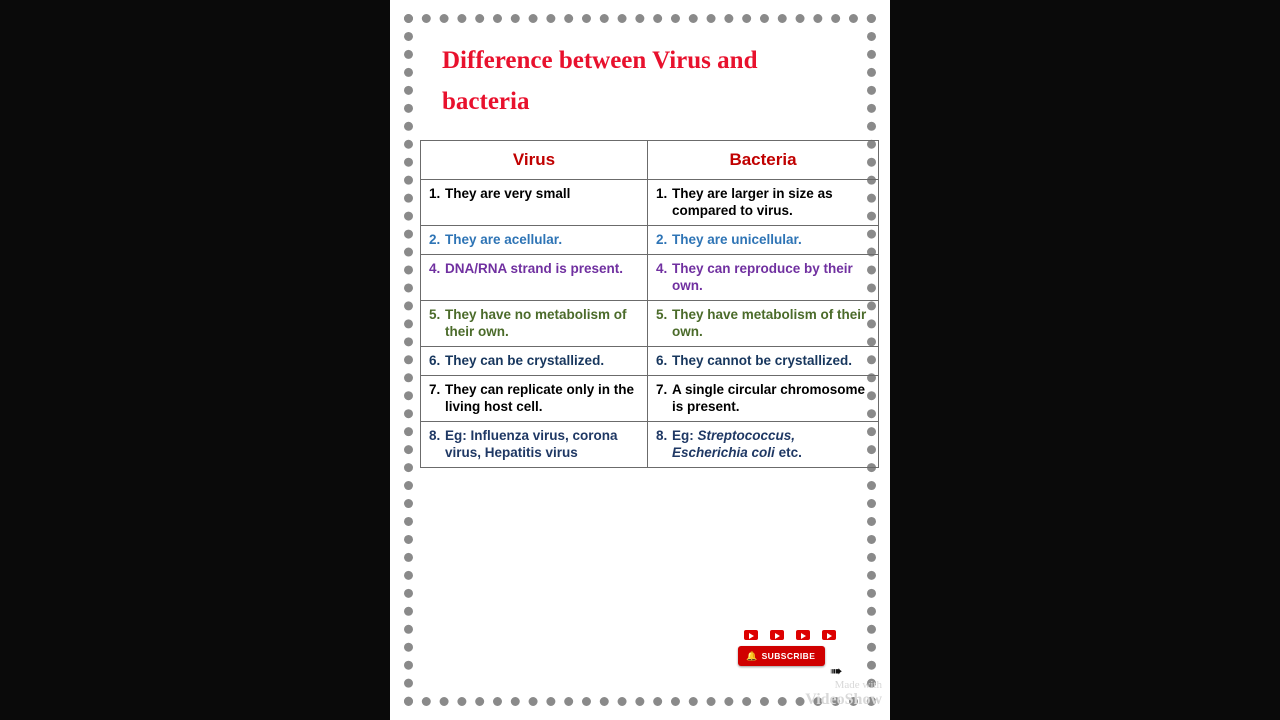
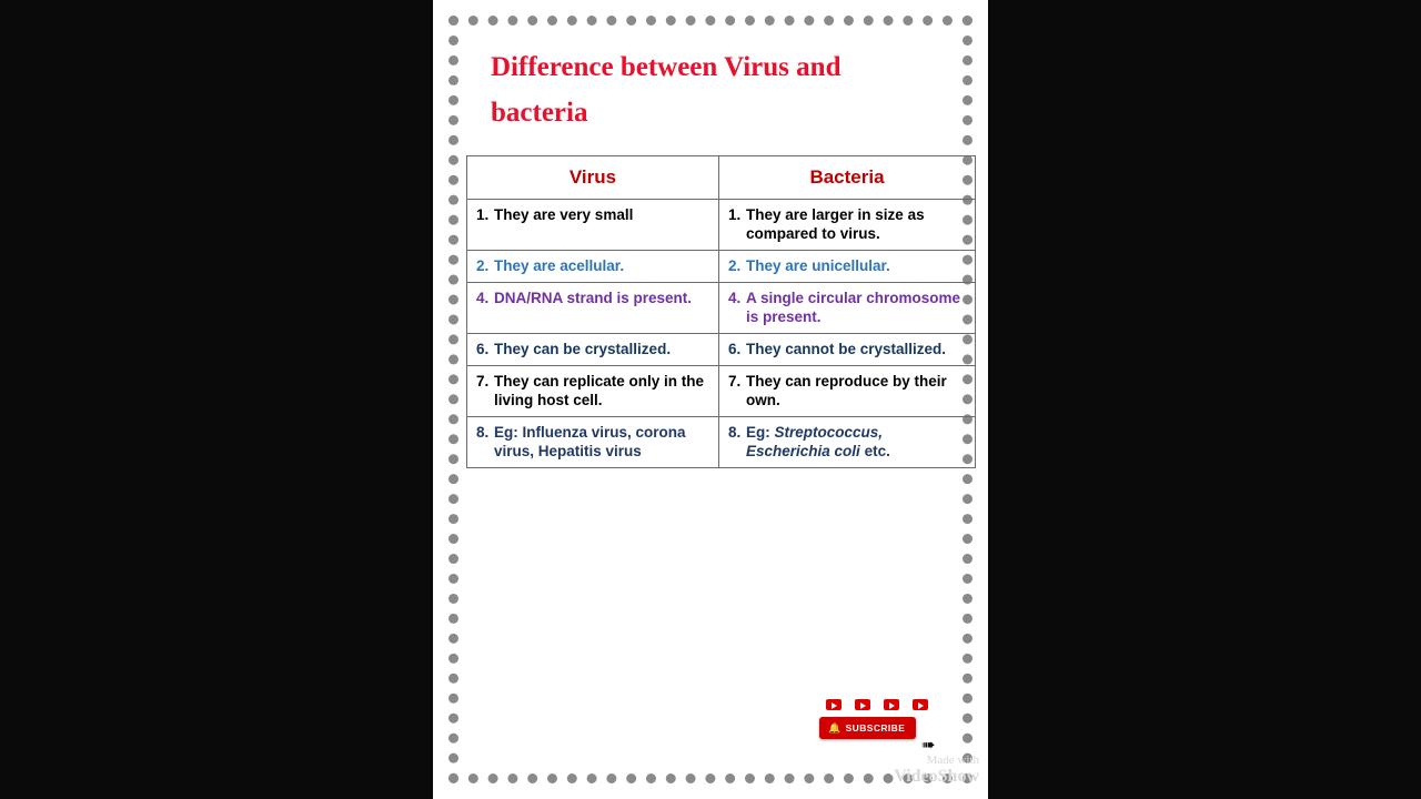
  Difference between Virus and bacteria
  Virus	Bacteria
  1. They are very small	1. They are larger in size as compared to virus.
  2. They are acellular.	2. They are unicellular.
- 4. DNA/RNA strand is present.	4. They can reproduce by their own.
+ 4. DNA/RNA strand is present.	4. A single circular chromosome is present.
- 5. They have no metabolism of their own.	5. They have metabolism of their own.
  6. They can be crystallized.	6. They cannot be crystallized.
- 7. They can replicate only in the living host cell.	7. A single circular chromosome is present.
+ 7. They can replicate only in the living host cell.	7. They can reproduce by their own.
  8. Eg: Influenza virus, corona virus, Hepatitis virus	8. Eg: Streptococcus, Escherichia coli etc.
  🔔
  SUBSCRIBE
  ➠
  Made with
  VideoShow
